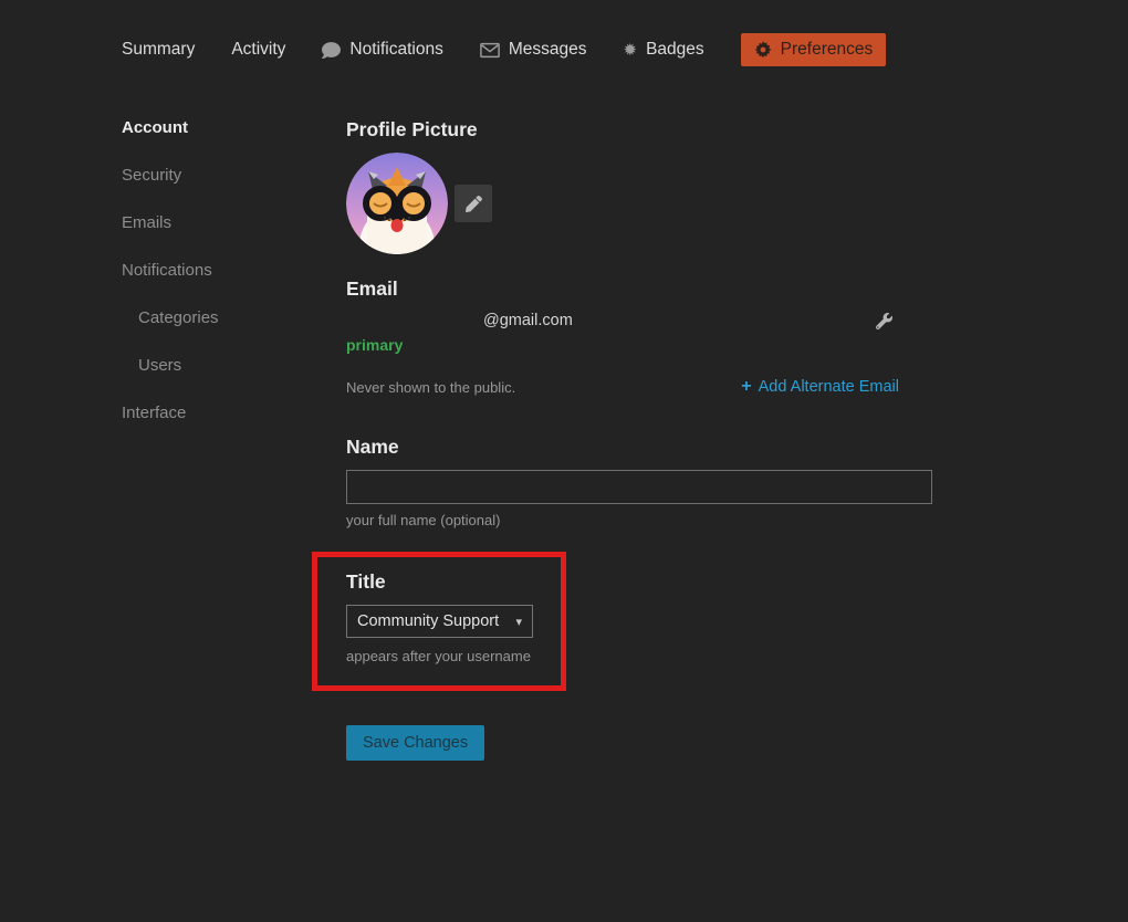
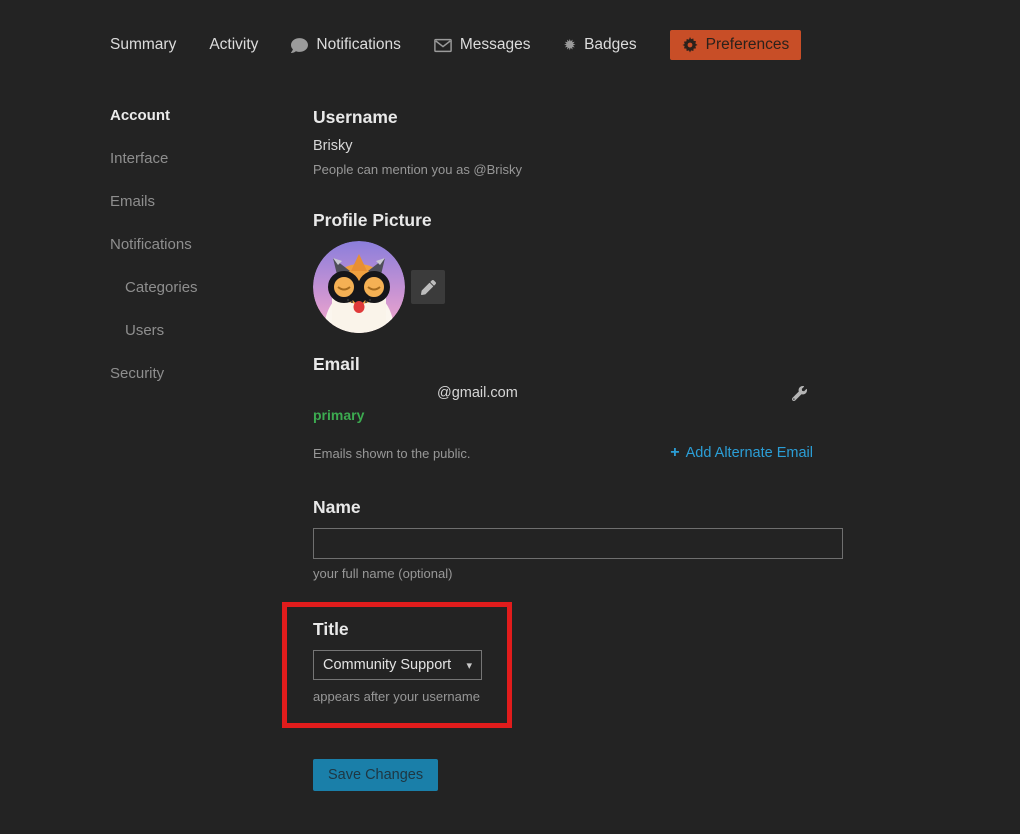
  Summary
  Activity
  Notifications
  Messages
  ✹
  Badges
  Preferences
  Account
- Security
+ Interface
  Emails
  Notifications
  Categories
  Users
- Interface
+ Security
+ Username
+ Brisky
+ People can mention you as @Brisky
  Profile Picture
  Email
  @gmail.com
  primary
- Never shown to the public.
+ Emails shown to the public.
  +
  Add Alternate Email
  Name
  your full name (optional)
  Title
  Community Support
  ▾
  appears after your username
  Save Changes
